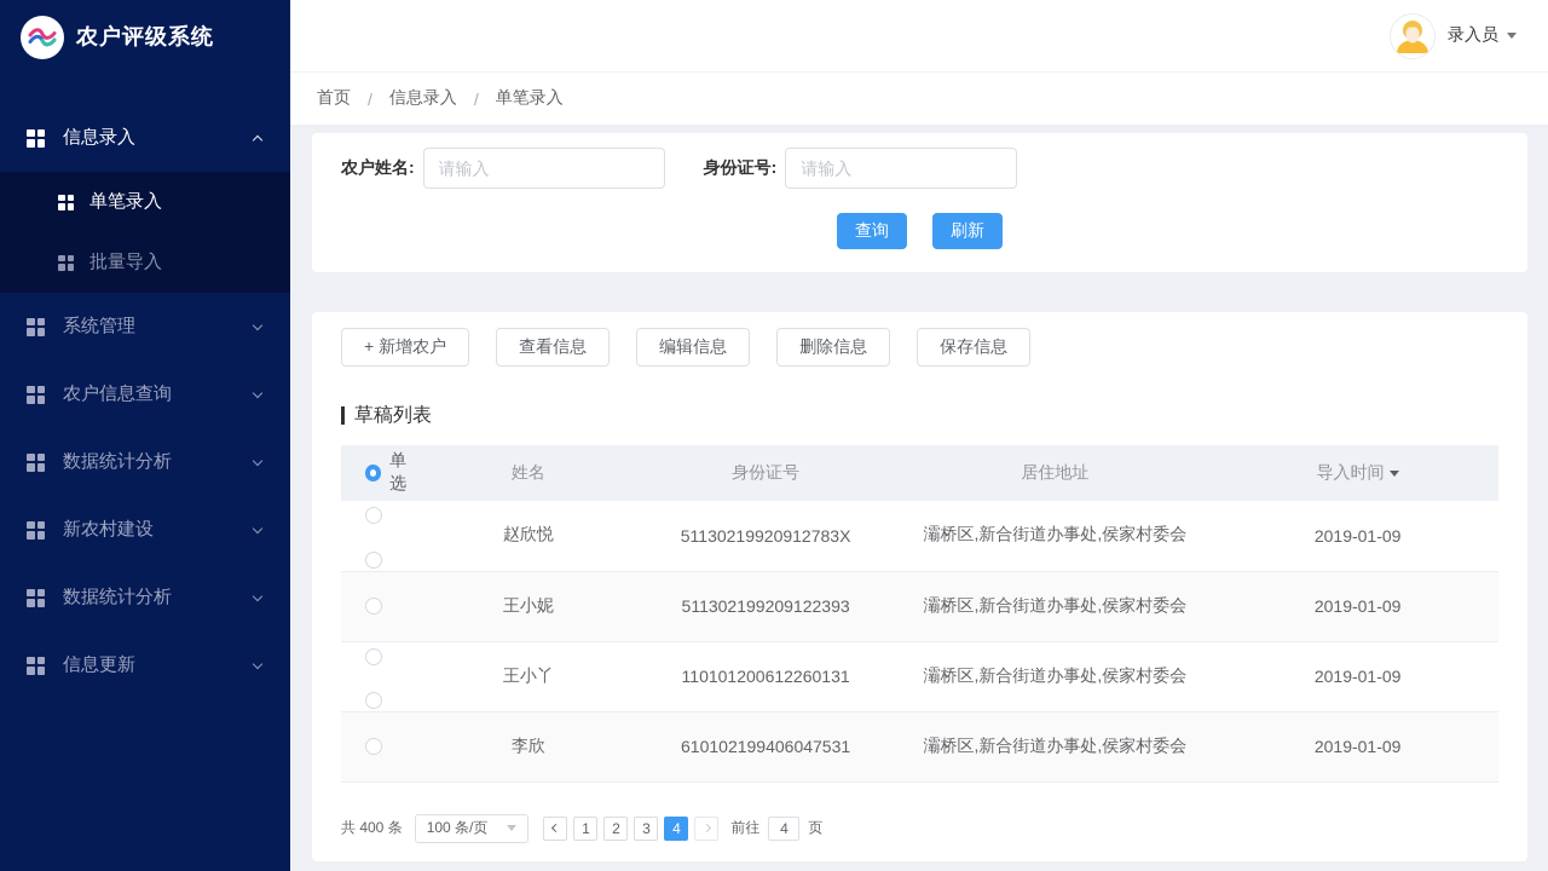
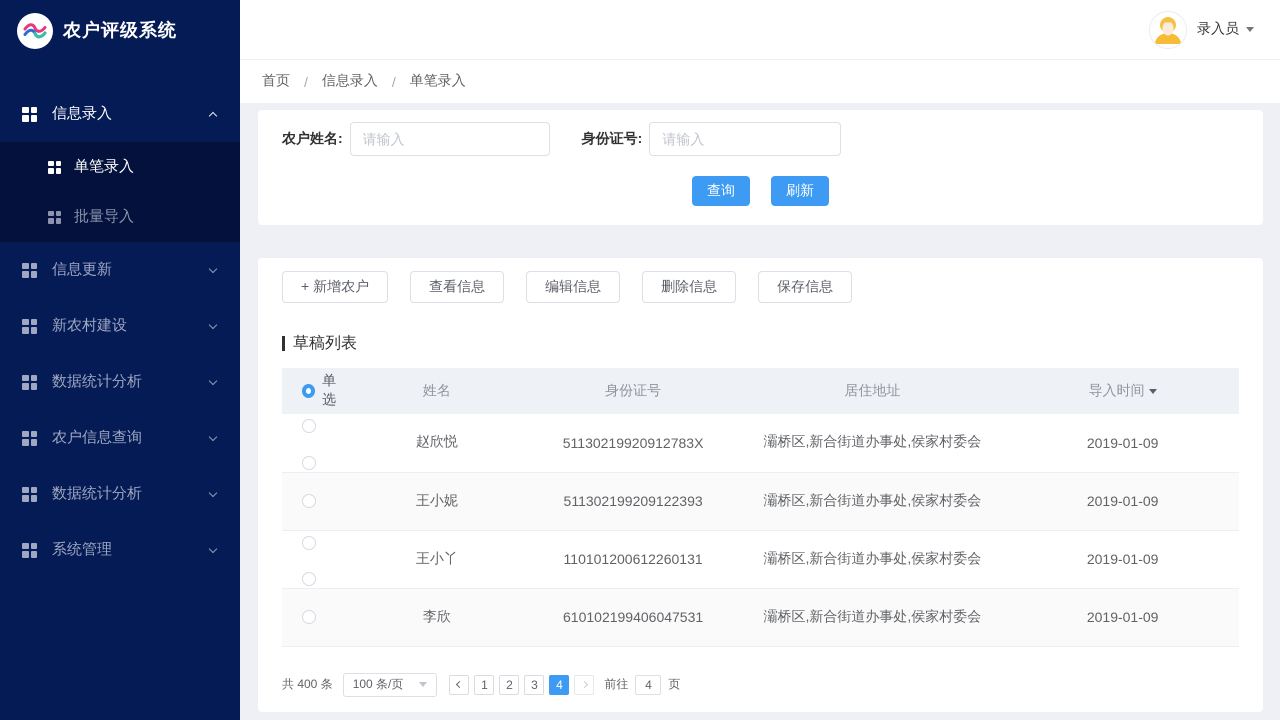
  农户评级系统
  信息录入
  单笔录入
  批量导入
- 系统管理
+ 信息更新
- 农户信息查询
+ 新农村建设
  数据统计分析
- 新农村建设
+ 农户信息查询
  数据统计分析
- 信息更新
+ 系统管理
  录入员
  首页
  /
  信息录入
  /
  单笔录入
  农户姓名:
  请输入
  身份证号:
  请输入
  查询
  刷新
  + 新增农户
  查看信息
  编辑信息
  删除信息
  保存信息
  草稿列表
  单选	姓名	身份证号	居住地址	导入时间
  	赵欣悦	51130219920912783X	灞桥区,新合街道办事处,侯家村委会	2019-01-09
  	王小妮	511302199209122393	灞桥区,新合街道办事处,侯家村委会	2019-01-09
  	王小丫	110101200612260131	灞桥区,新合街道办事处,侯家村委会	2019-01-09
  	李欣	610102199406047531	灞桥区,新合街道办事处,侯家村委会	2019-01-09
  共 400 条
  100 条/页
  1
  2
  3
  4
  前往
  4
  页
